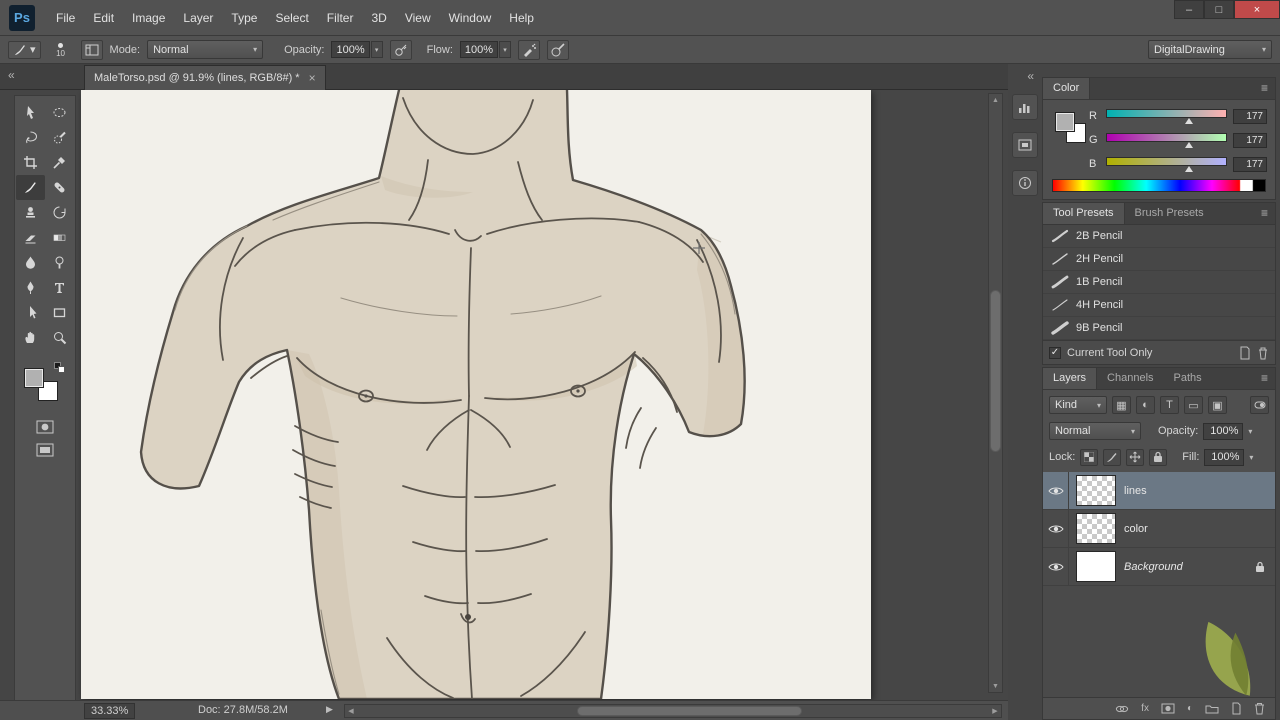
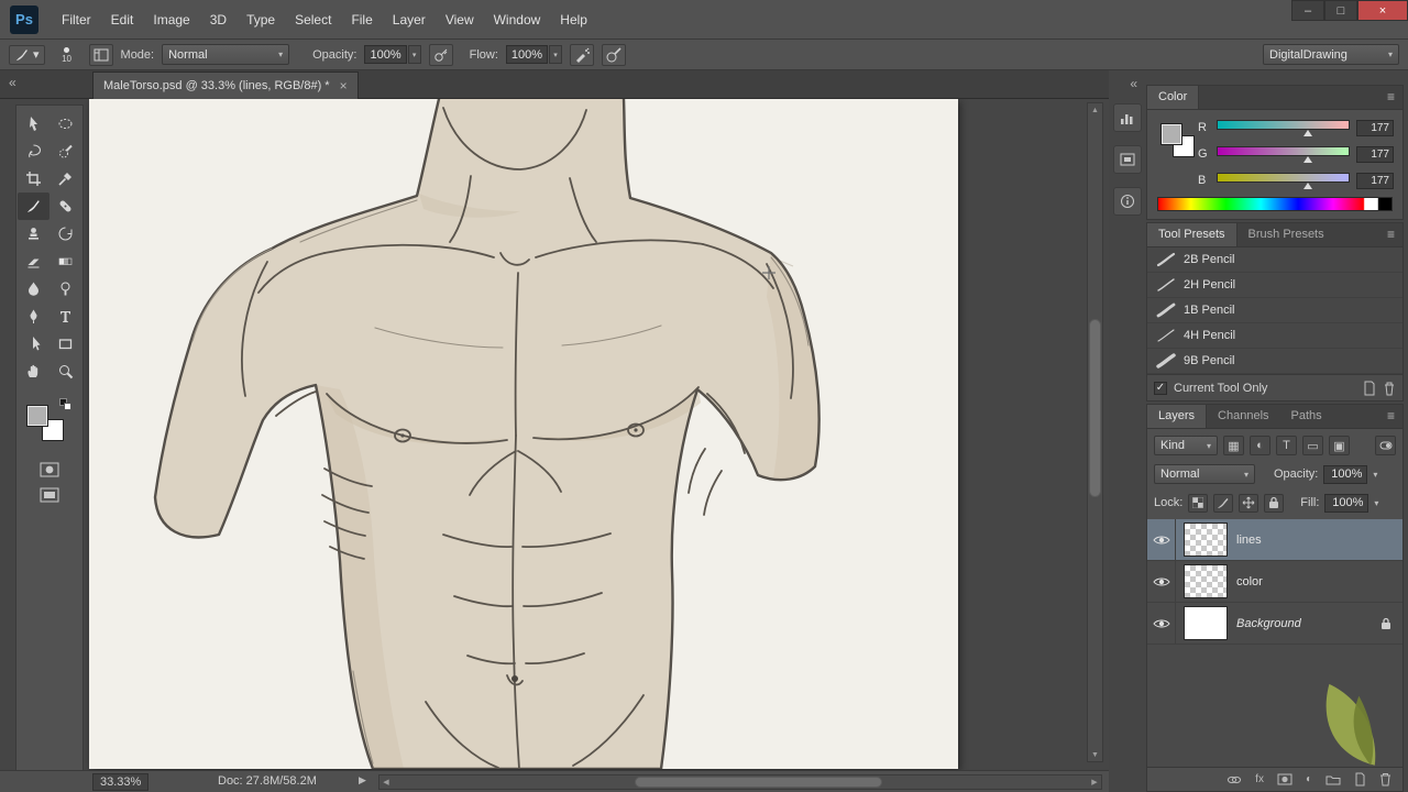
  Ps
- File
+ Filter
  Edit
  Image
- Layer
+ 3D
  Type
  Select
- Filter
+ File
- 3D
+ Layer
  View
  Window
  Help
  –
  □
  ×
  ▾
  10
  Mode:
  Normal
  ▾
  Opacity:
  100%
  Flow:
  100%
  DigitalDrawing
  ▾
  «
- MaleTorso.psd @ 91.9% (lines, RGB/8#) *
+ MaleTorso.psd @ 33.3% (lines, RGB/8#) *
  ×
  33.33%
  Doc: 27.8M/58.2M
  ▶
  «
  Color
  ≡
  R
  177
  G
  177
  B
  177
  Tool Presets
  Brush Presets
  ≡
  2B Pencil
  2H Pencil
  1B Pencil
  4H Pencil
  9B Pencil
  ✓
  Current Tool Only
  Layers
  Channels
  Paths
  ≡
  Kind
  ▾
  ▦
  ◐
  T
  ▭
  ▣
  Normal
  ▾
  Opacity:
  100%
  ▾
  Lock:
  Fill:
  100%
  ▾
  lines
  color
  Background
  fx
  ◐
